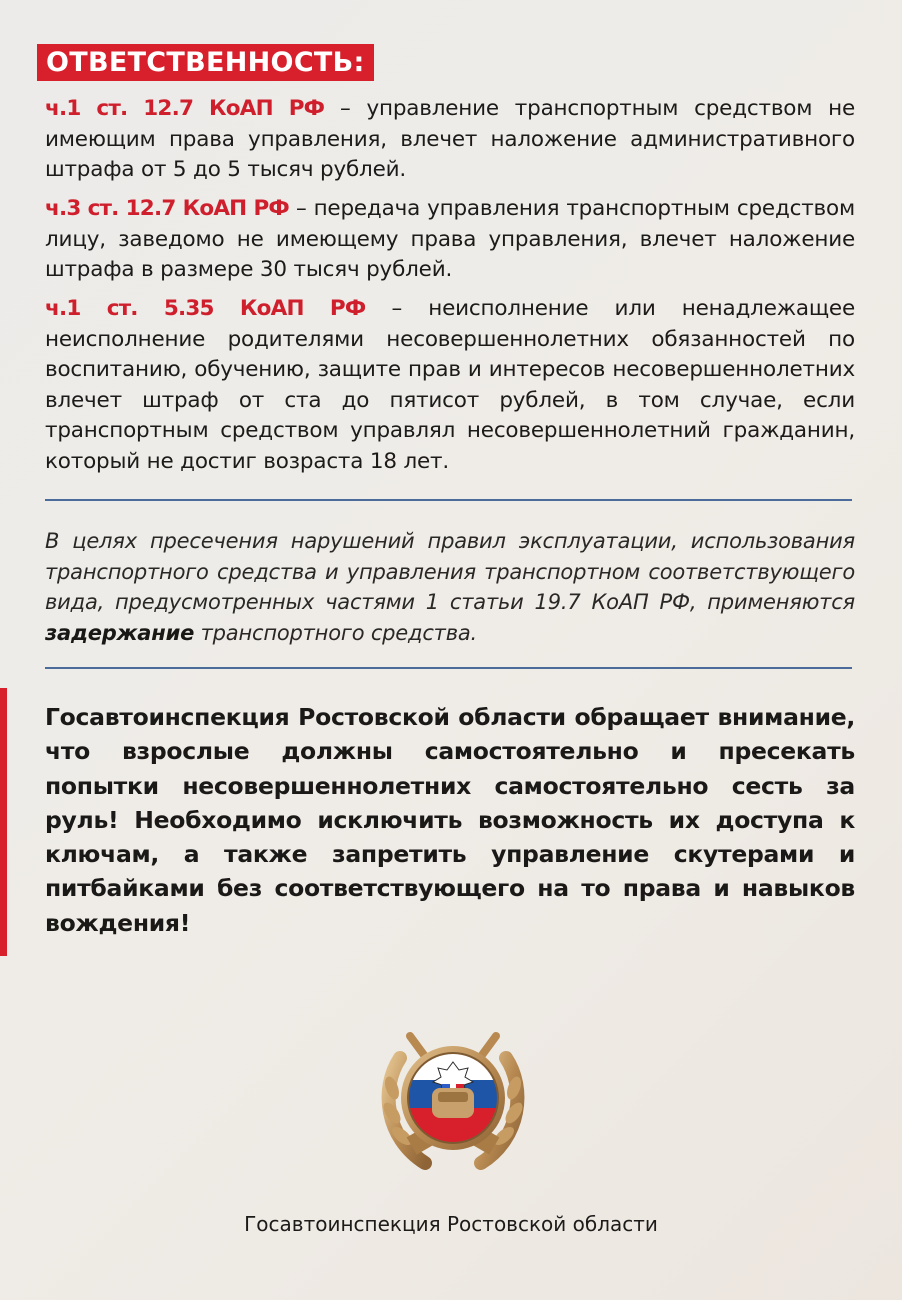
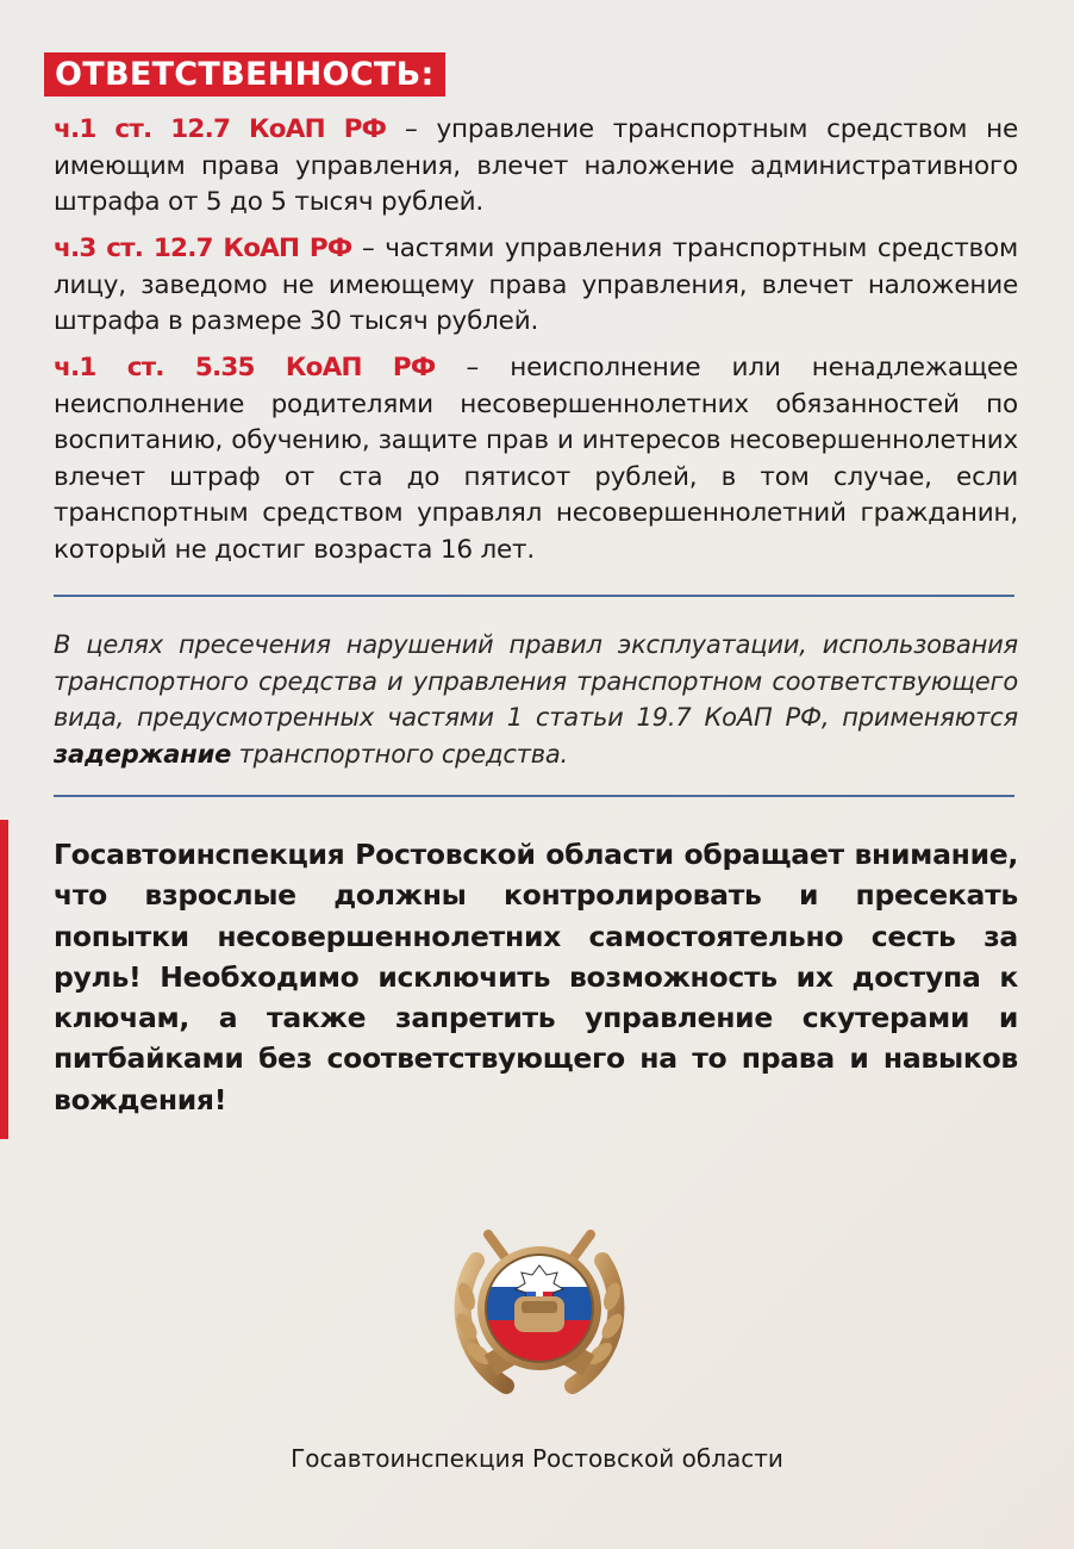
  ОТВЕТСТВЕННОСТЬ:
  ч.1 ст. 12.7 КоАП РФ – управление транспортным средством не имеющим права управления, влечет наложение административного штрафа от 5 до 5 тысяч рублей.
- ч.3 ст. 12.7 КоАП РФ – передача управления транспортным средством лицу, заведомо не имеющему права управления, влечет наложение штрафа в размере 30 тысяч рублей.
+ ч.3 ст. 12.7 КоАП РФ – частями управления транспортным средством лицу, заведомо не имеющему права управления, влечет наложение штрафа в размере 30 тысяч рублей.
- ч.1 ст. 5.35 КоАП РФ – неисполнение или ненадлежащее неисполнение родителями несовершеннолетних обязанностей по воспитанию, обучению, защите прав и интересов несовершеннолетних влечет штраф от ста до пятисот рублей, в том случае, если транспортным средством управлял несовершеннолетний гражданин, который не достиг возраста 18 лет.
+ ч.1 ст. 5.35 КоАП РФ – неисполнение или ненадлежащее неисполнение родителями несовершеннолетних обязанностей по воспитанию, обучению, защите прав и интересов несовершеннолетних влечет штраф от ста до пятисот рублей, в том случае, если транспортным средством управлял несовершеннолетний гражданин, который не достиг возраста 16 лет.
  В целях пресечения нарушений правил эксплуатации, использования транспортного средства и управления транспортном соответствующего вида, предусмотренных частями 1 статьи 19.7 КоАП РФ, применяются задержание транспортного средства.
- Госавтоинспекция Ростовской области обращает внимание, что взрослые должны самостоятельно и пресекать попытки несовершеннолетних самостоятельно сесть за руль! Необходимо исключить возможность их доступа к ключам, а также запретить управление скутерами и питбайками без соответствующего на то права и навыков вождения!
+ Госавтоинспекция Ростовской области обращает внимание, что взрослые должны контролировать и пресекать попытки несовершеннолетних самостоятельно сесть за руль! Необходимо исключить возможность их доступа к ключам, а также запретить управление скутерами и питбайками без соответствующего на то права и навыков вождения!
  Госавтоинспекция Ростовской области
